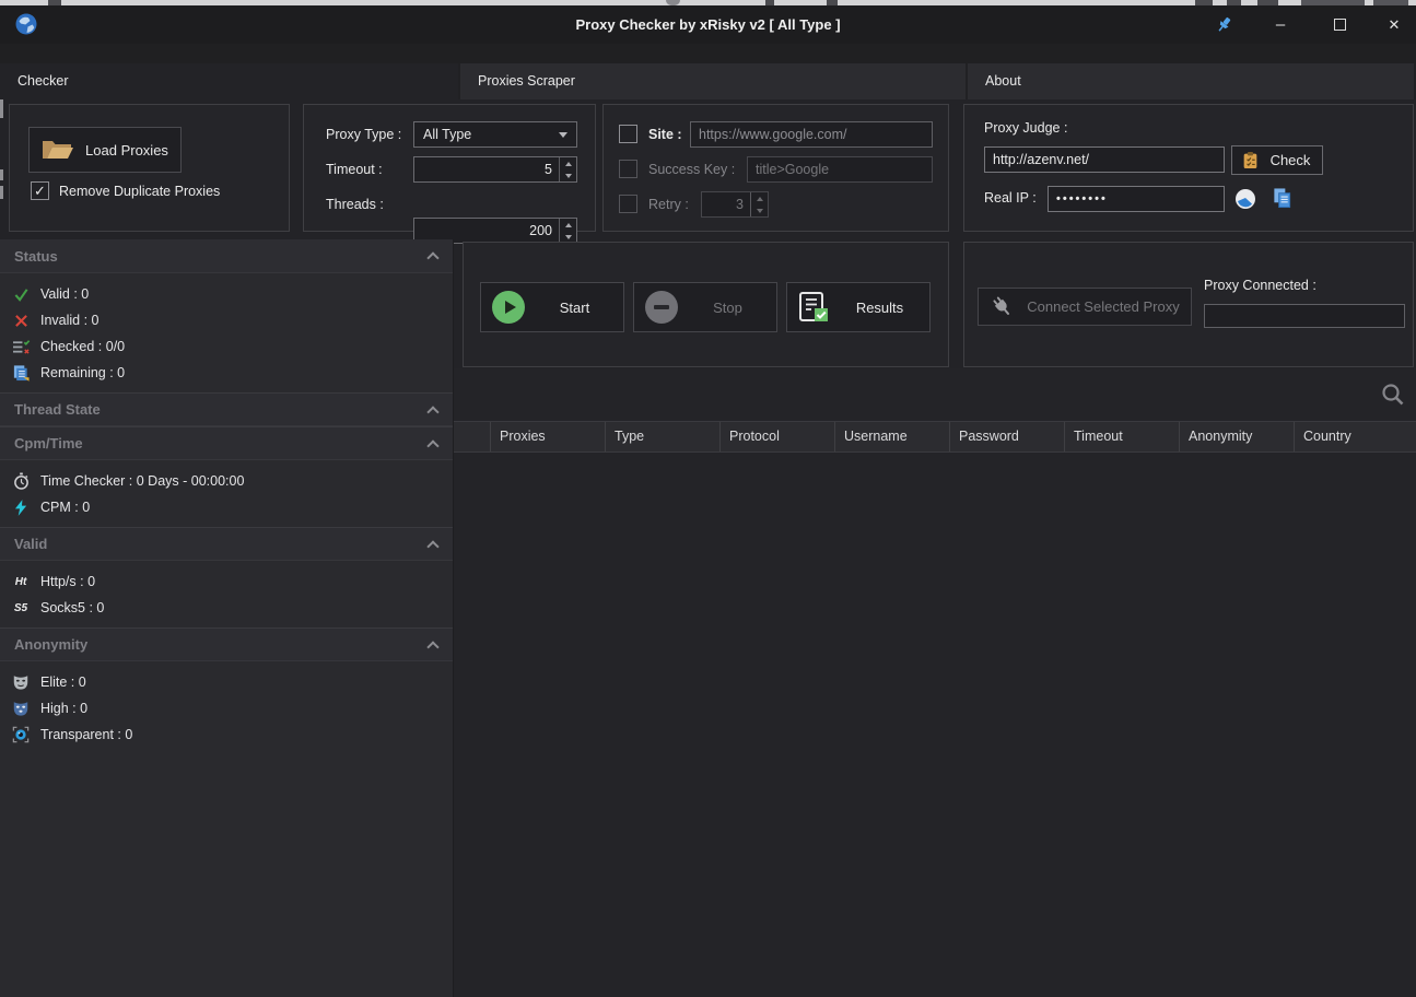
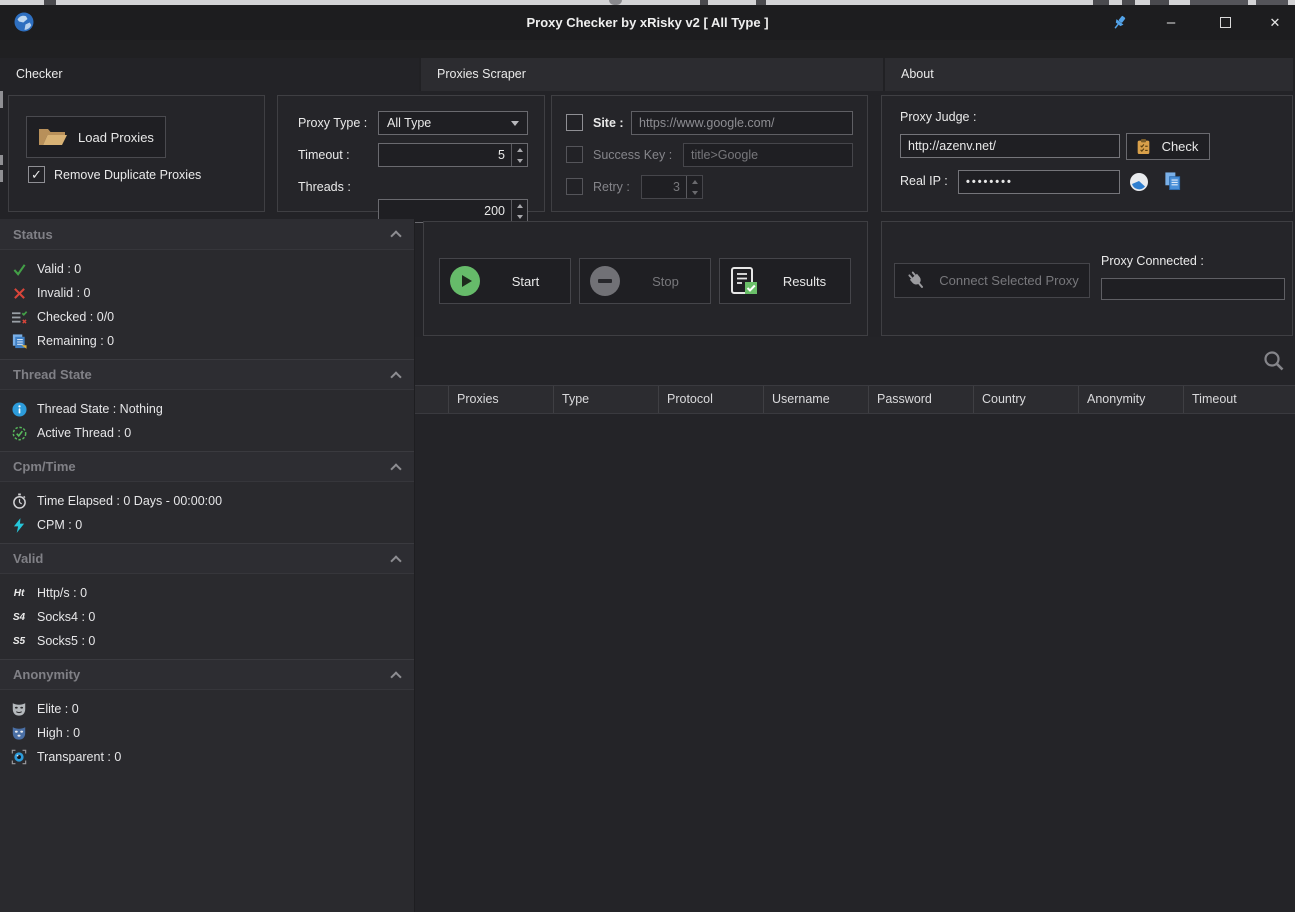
  Proxy Checker by xRisky v2 [ All Type ]
  –
  ✕
  Checker
  Proxies Scraper
  About
  Load Proxies
  ✓
  Remove Duplicate Proxies
  Proxy Type :
  All Type
  Timeout :
  5
  Threads :
  200
  Site :
  https://www.google.com/
  Success Key :
  title>Google
  Retry :
  3
  Proxy Judge :
  http://azenv.net/
  Check
  Real IP :
  ••••••••
  Start
  Stop
  Results
  Connect Selected Proxy
  Proxy Connected :
  Status
  Valid : 0
  Invalid : 0
  Checked : 0/0
  Remaining : 0
  Thread State
+ Thread State : Nothing
+ Active Thread : 0
  Cpm/Time
- Time Checker : 0 Days - 00:00:00
+ Time Elapsed : 0 Days - 00:00:00
  CPM : 0
  Valid
  Ht
  Http/s : 0
+ S4
+ Socks4 : 0
  S5
  Socks5 : 0
  Anonymity
  Elite : 0
  High : 0
  Transparent : 0
  Proxies
  Type
  Protocol
  Username
  Password
- Timeout
+ Country
  Anonymity
- Country
+ Timeout
